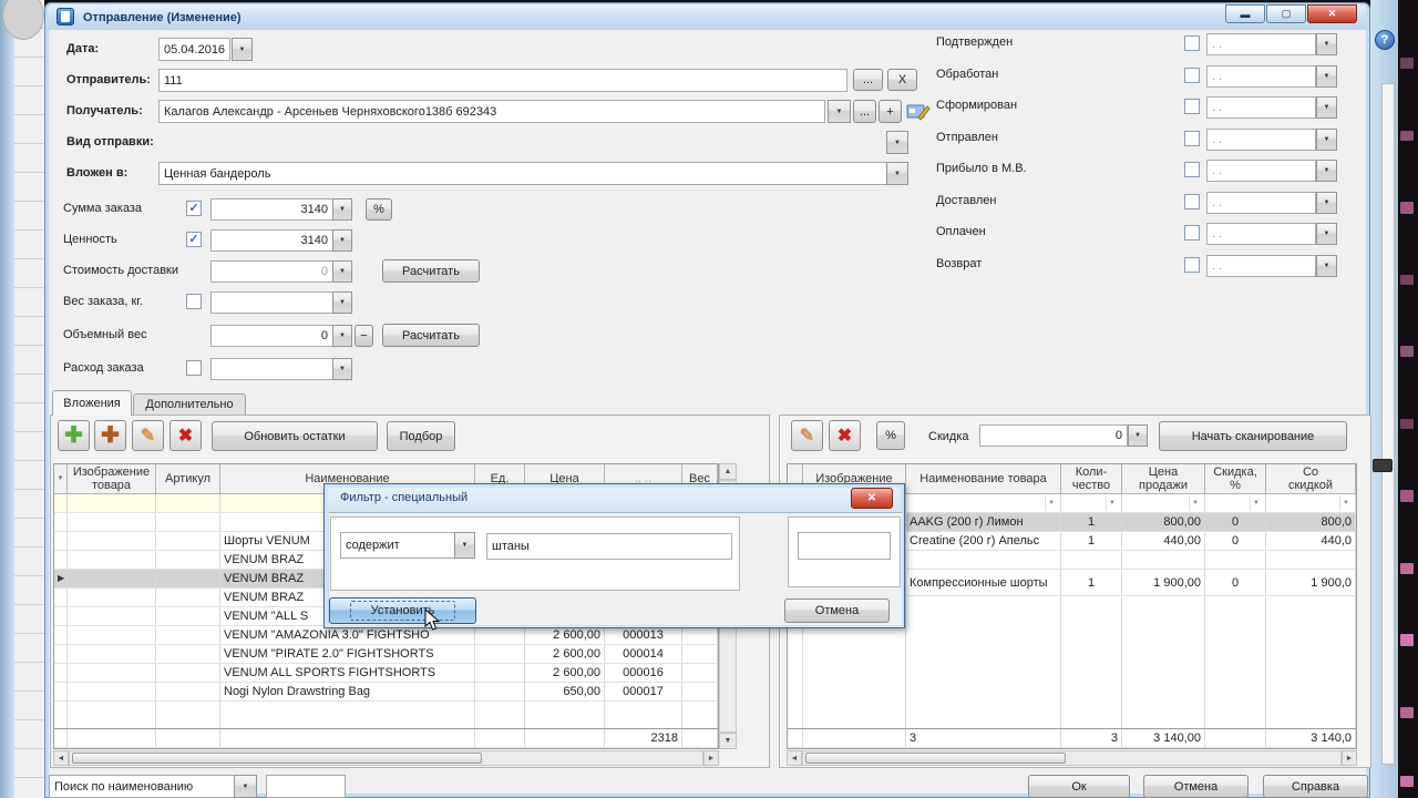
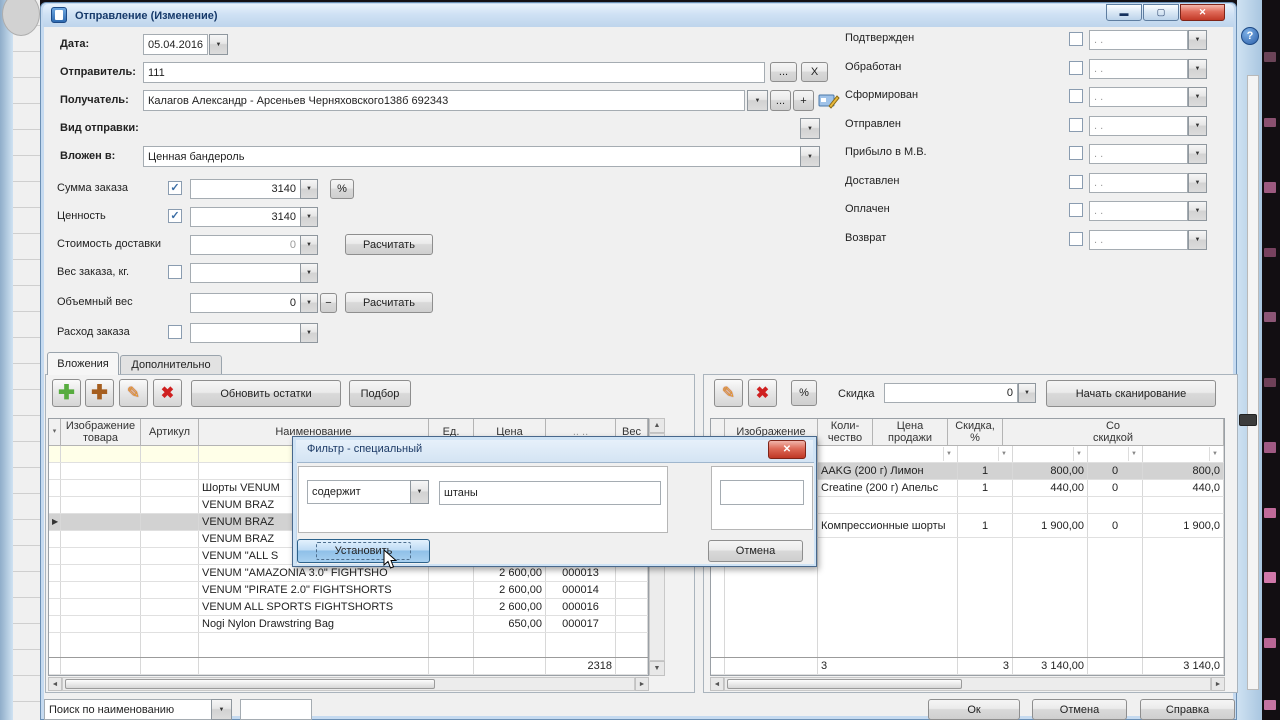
  ?
  Отправление (Изменение)
  ▬
  ▢
  ✕
  Дата:
  05.04.2016
  Отправитель:
  111
  ...
  X
  Получатель:
  Калагов Александр - Арсеньев Черняховского138б 692343
  ...
  +
  Вид отправки:
  Вложен в:
  Ценная бандероль
  Сумма заказа
  ✓
  3140
  %
  Ценность
  ✓
  3140
  Стоимость доставки
  0
  Расчитать
  Вес заказа, кг.
  Объемный вес
  0
  −
  Расчитать
  Расход заказа
  Подтвержден
  . .
  Обработан
  . .
  Сформирован
  . .
  Отправлен
  . .
  Прибыло в М.В.
  . .
  Доставлен
  . .
  Оплачен
  . .
  Возврат
  . .
  Вложения
  Дополнительно
  ✚
  ✚
  ✎
  ✖
  Обновить остатки
  Подбор
  Изображение
  товара
  Артикул
  Наименование
  Ед.
  Цена
  .. ..
  Вес
  Шорты VENUM
  VENUM BRAZ
  ▶
  VENUM BRAZ
  VENUM BRAZ
  VENUM "ALL S
  VENUM "AMAZONIA 3.0" FIGHTSHO
  2 600,00
  000013
  VENUM "PIRATE 2.0" FIGHTSHORTS
  2 600,00
  000014
  VENUM ALL SPORTS FIGHTSHORTS
  2 600,00
  000016
  Nogi Nylon Drawstring Bag
  650,00
  000017
  2318
  ✎
  ✖
  %
  Скидка
  0
  Начать сканирование
  Изображение
- Наименование товара
  Коли-
  чество
  Цена
  продажи
  Скидка,
  %
  Со
  скидкой
  AAKG (200 г) Лимон
  1
  800,00
  0
  800,0
  Creatine (200 г) Апельс
  1
  440,00
  0
  440,0
  Компрессионные шорты
  1
  1 900,00
  0
  1 900,0
  3
  3
  3 140,00
  3 140,0
  Поиск по наименованию
  Ок
  Отмена
  Справка
  Фильтр - специальный
  ✕
  содержит
  штаны
  Установиь
  Отмена
